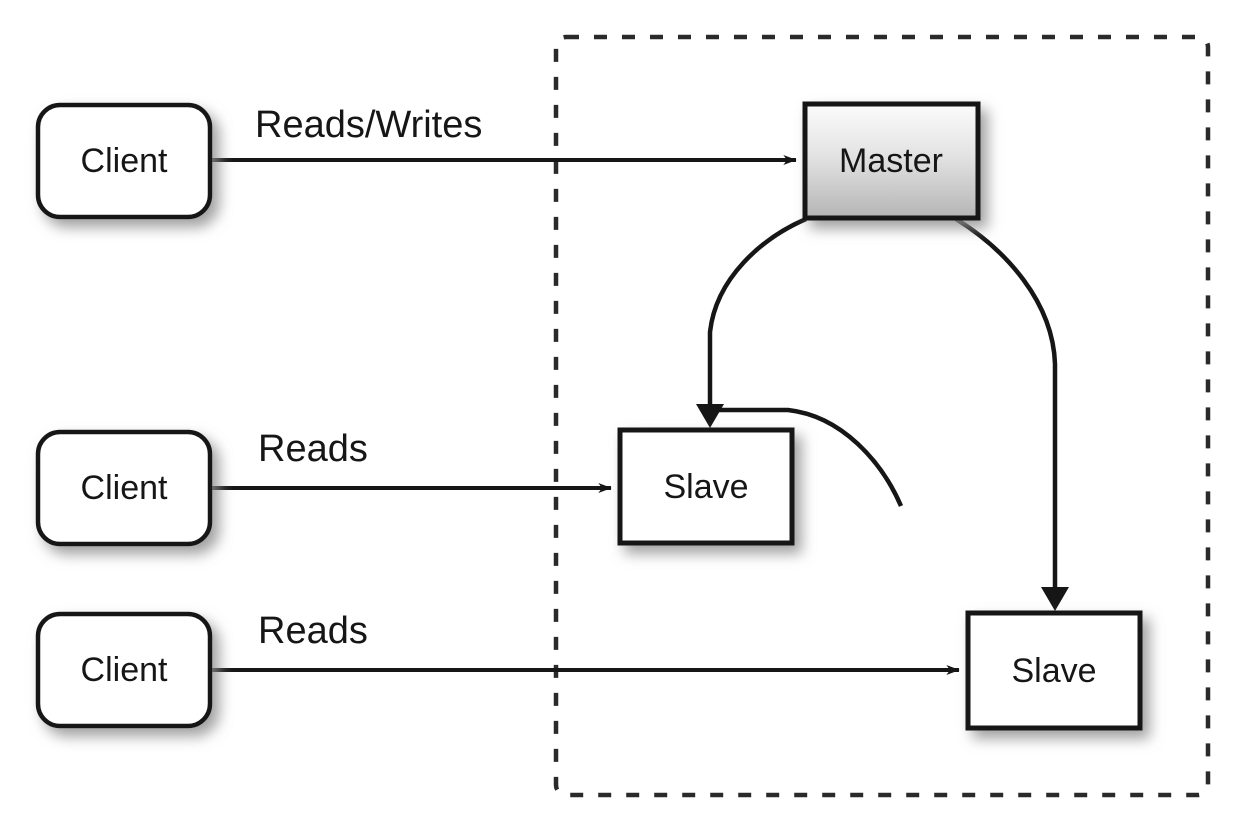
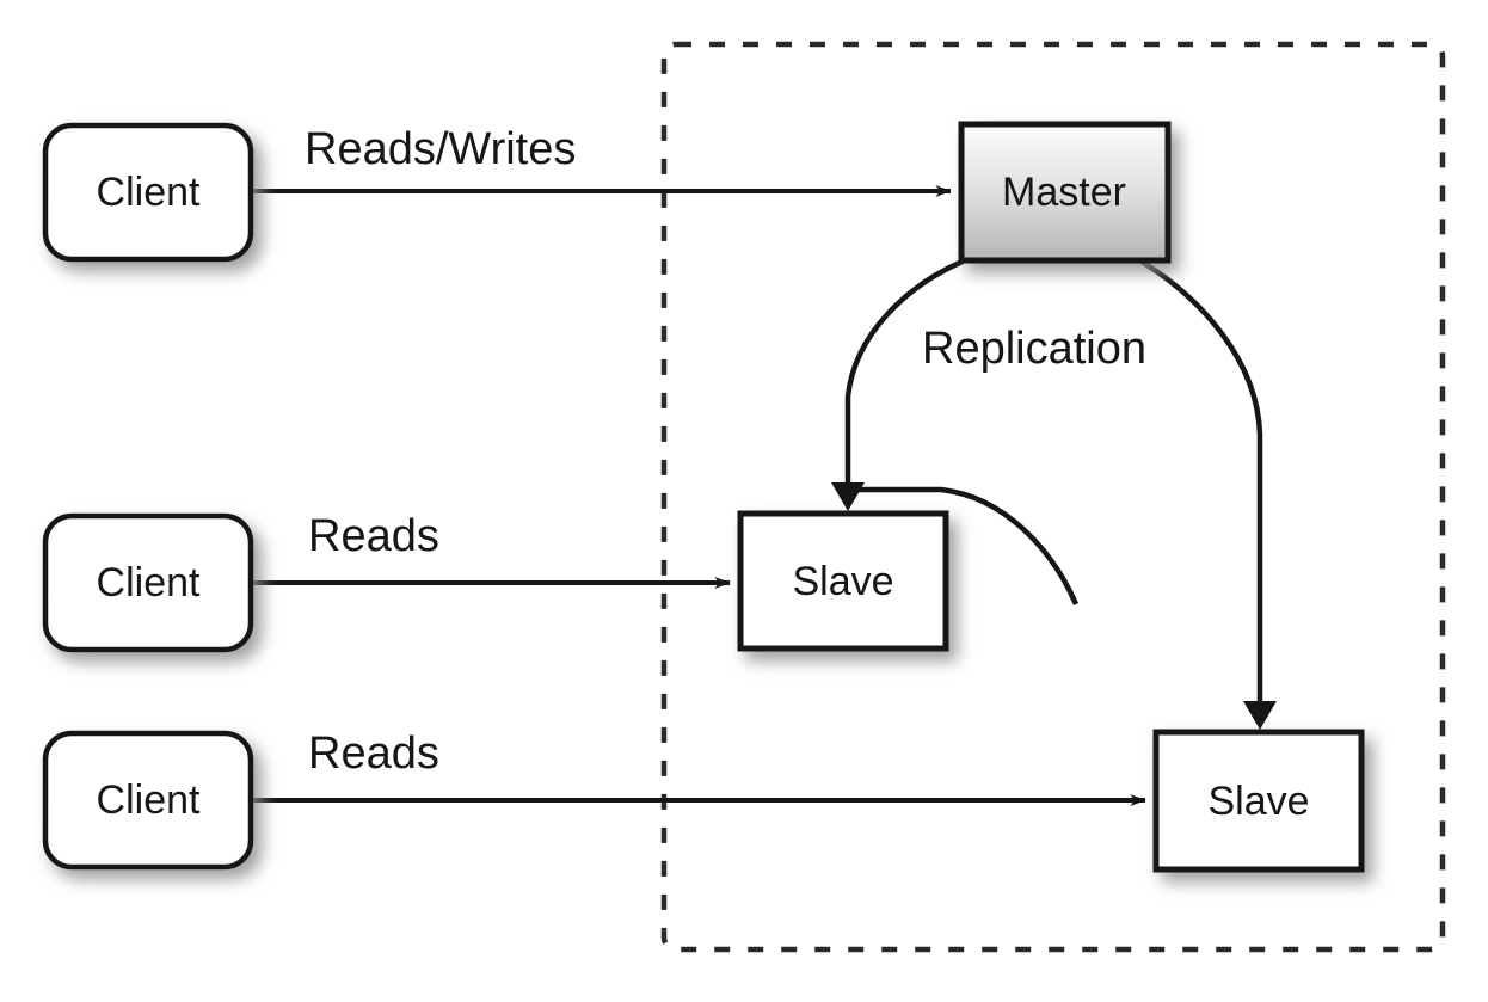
  Client
  Client
  Client
  Master
  Slave
  Slave
  Reads/Writes
+ Replication
  Reads
  Reads
